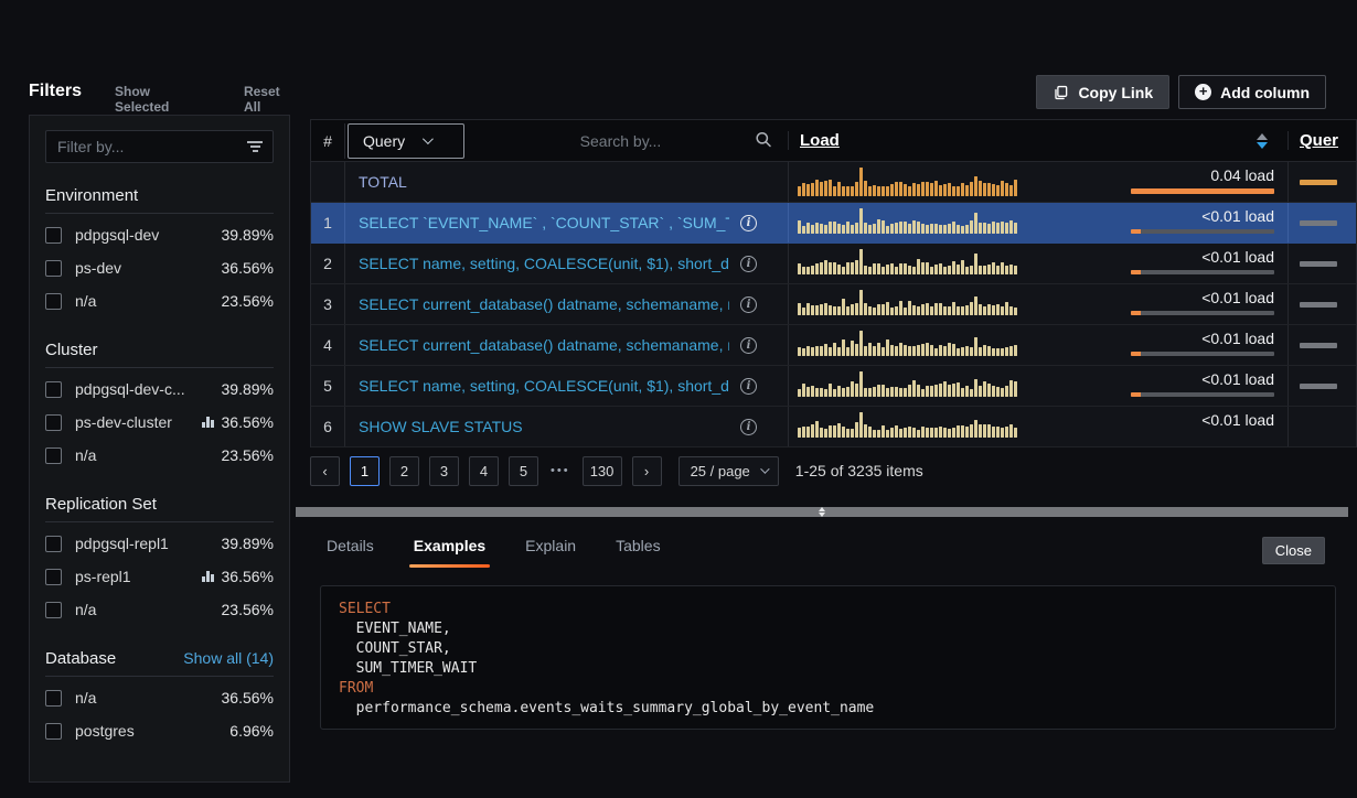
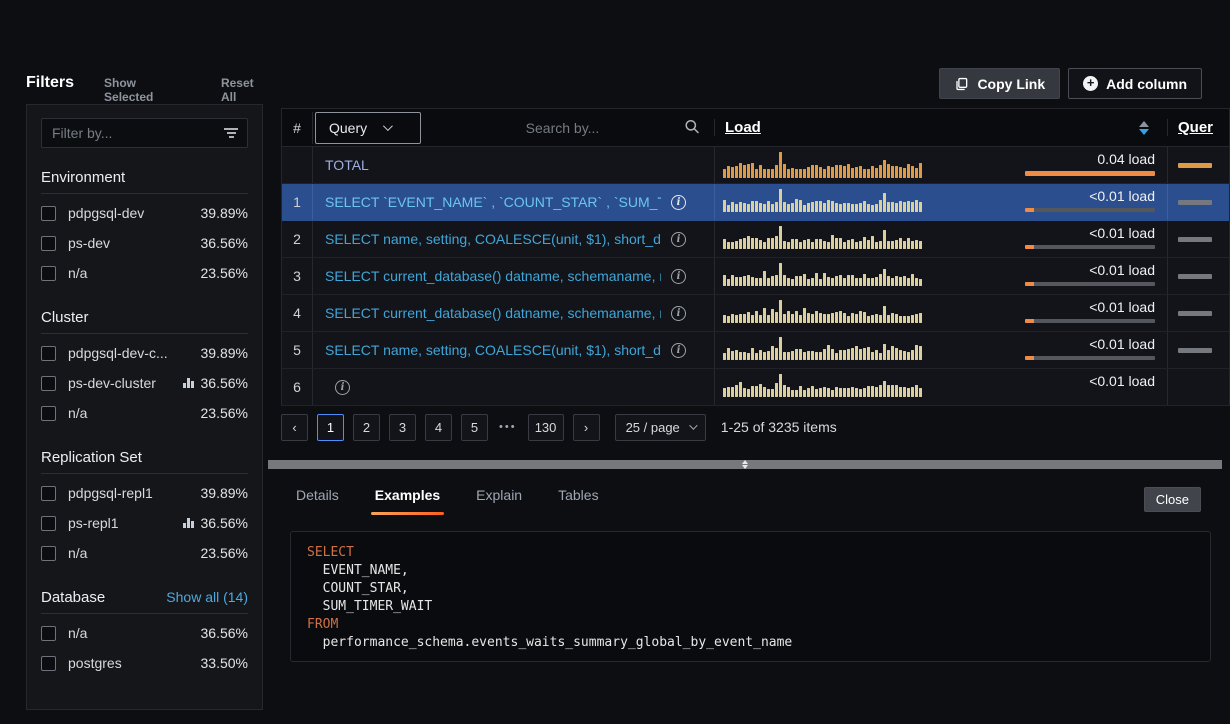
  Filters
  Show Selected
  Reset All
  Filter by...
  Environment
  pdpgsql-dev
  39.89%
  ps-dev
  36.56%
  n/a
  23.56%
  Cluster
  pdpgsql-dev-c...
  39.89%
  ps-dev-cluster
  36.56%
  n/a
  23.56%
  Replication Set
  pdpgsql-repl1
  39.89%
  ps-repl1
  36.56%
  n/a
  23.56%
  Database
  Show all (14)
  n/a
  36.56%
  postgres
- 6.96%
+ 33.50%
  Copy Link
  +
  Add column
  #
  Query
  Search by...
  Load
  Quer
  TOTAL
  0.04 load
  1
  SELECT `EVENT_NAME` , `COUNT_STAR` , `SUM_
  i
  <0.01 load
  2
  SELECT name, setting, COALESCE(unit, $1), short_d
  i
  <0.01 load
  3
  SELECT current_database() datname, schemaname,
  i
  <0.01 load
  4
  SELECT current_database() datname, schemaname,
  i
  <0.01 load
  5
  SELECT name, setting, COALESCE(unit, $1), short_d
  i
  <0.01 load
  6
- SHOW SLAVE STATUS
  i
  <0.01 load
  ‹
  1
  2
  3
  4
  5
  •••
  130
  ›
  25 / page
  1-25 of 3235 items
  Details
  Examples
  Explain
  Tables
  Close
  SELECT
  EVENT_NAME,
  COUNT_STAR,
  SUM_TIMER_WAIT
  FROM
  performance_schema.events_waits_summary_global_by_event_name
